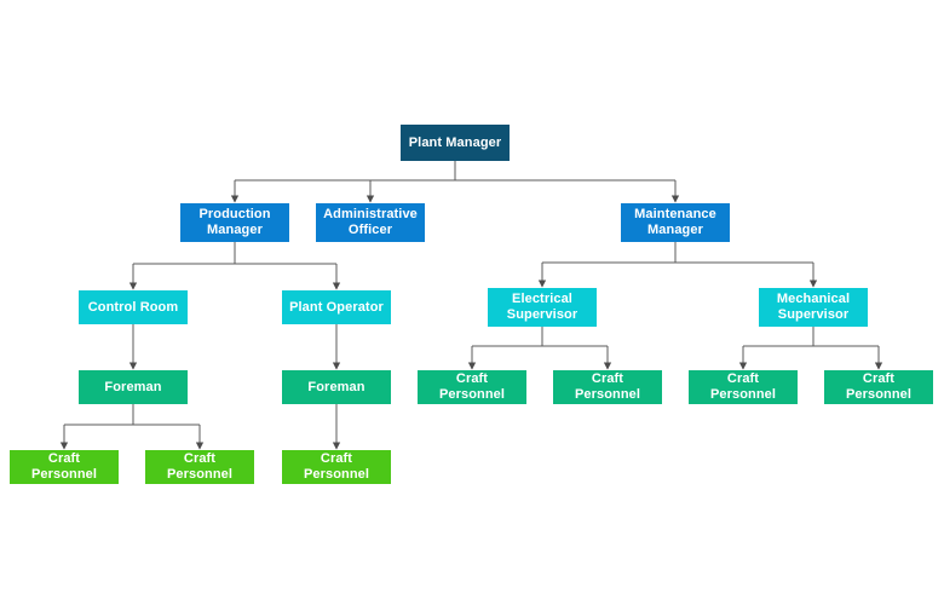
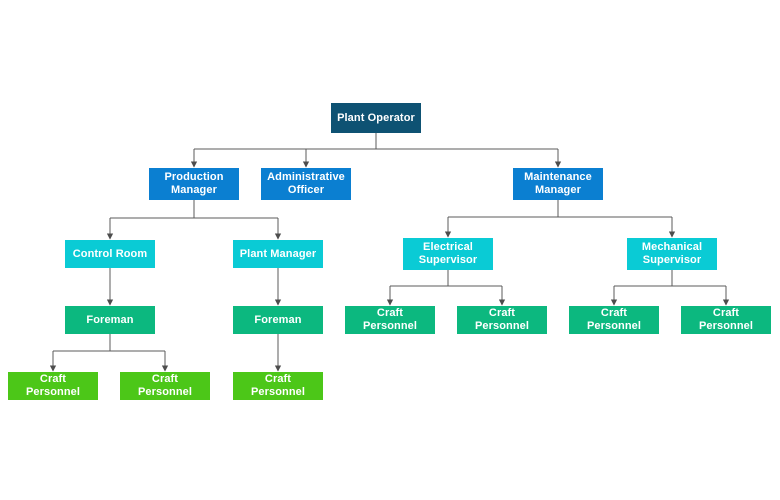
- Plant Manager
+ Plant Operator
  Production
  Manager
  Administrative
  Officer
  Maintenance
  Manager
  Control Room
- Plant Operator
+ Plant Manager
  Electrical
  Supervisor
  Mechanical
  Supervisor
  Foreman
  Foreman
  Craft Personnel
  Craft Personnel
  Craft Personnel
  Craft Personnel
  Craft Personnel
  Craft Personnel
  Craft Personnel
